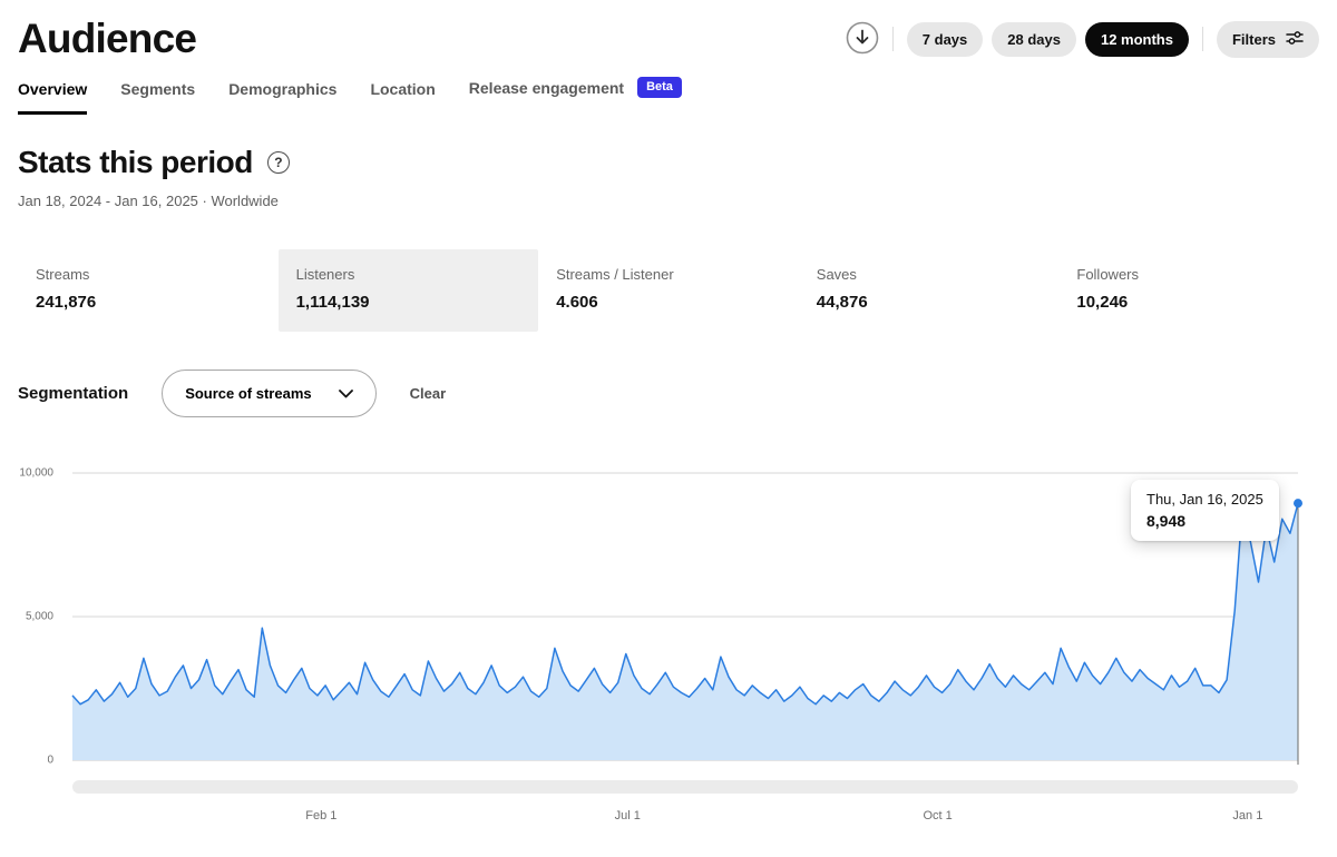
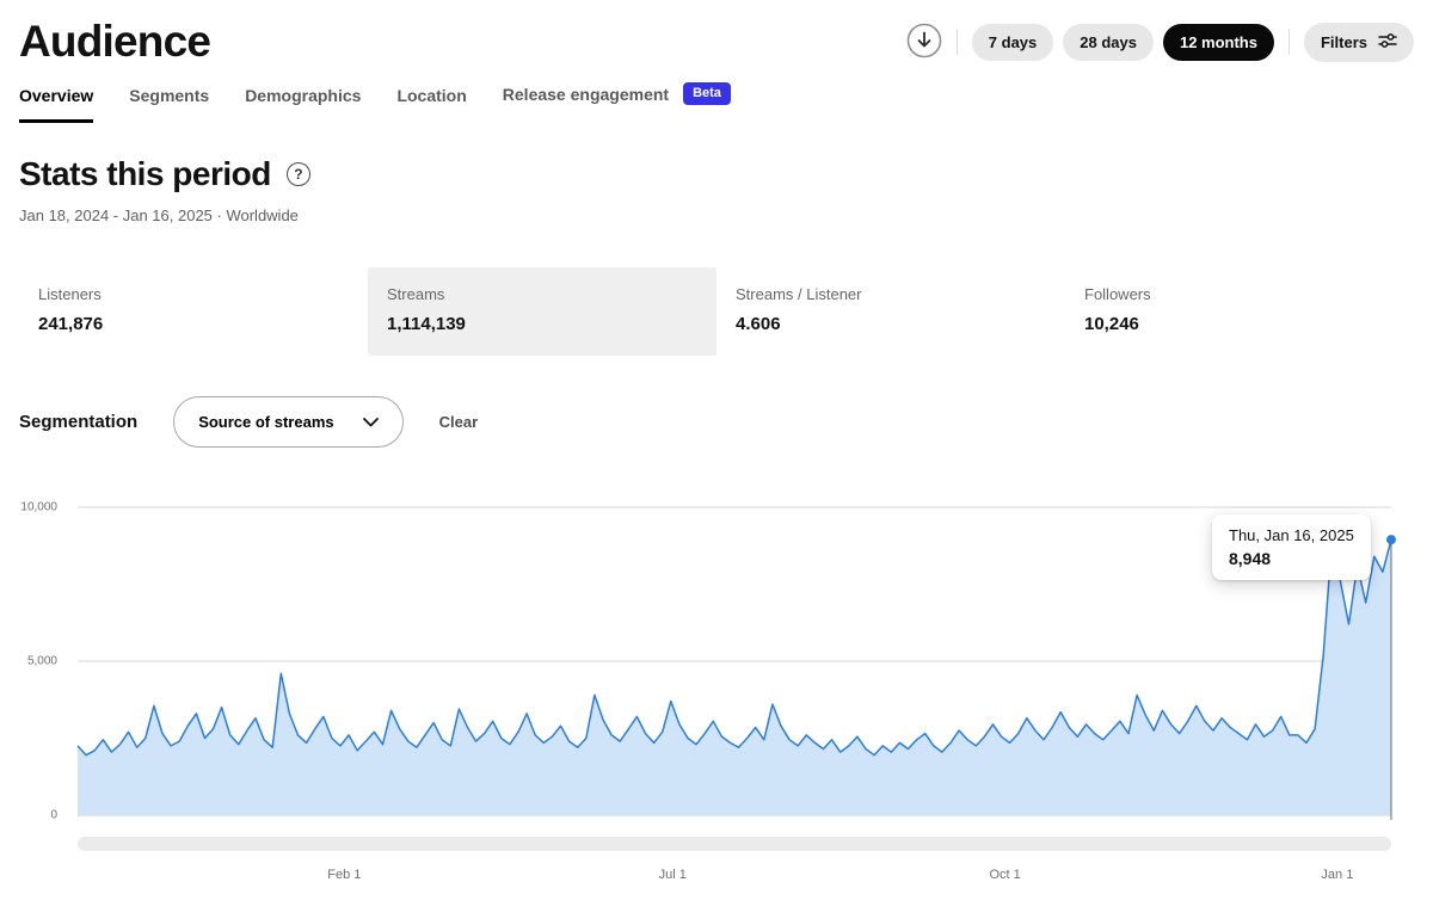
  Audience
  7 days
  28 days
  12 months
  Filters
  Overview
  Segments
  Demographics
  Location
  Release engagement
  Beta
  Stats this period
  ?
  Jan 18, 2024 - Jan 16, 2025 · Worldwide
- Streams
+ Listeners
  241,876
- Listeners
+ Streams
  1,114,139
  Streams / Listener
  4.606
- Saves
- 44,876
  Followers
  10,246
  Segmentation
  Source of streams
  Clear
  10,000
  5,000
  0
  Thu, Jan 16, 2025
  8,948
  Feb 1
  Jul 1
  Oct 1
  Jan 1
